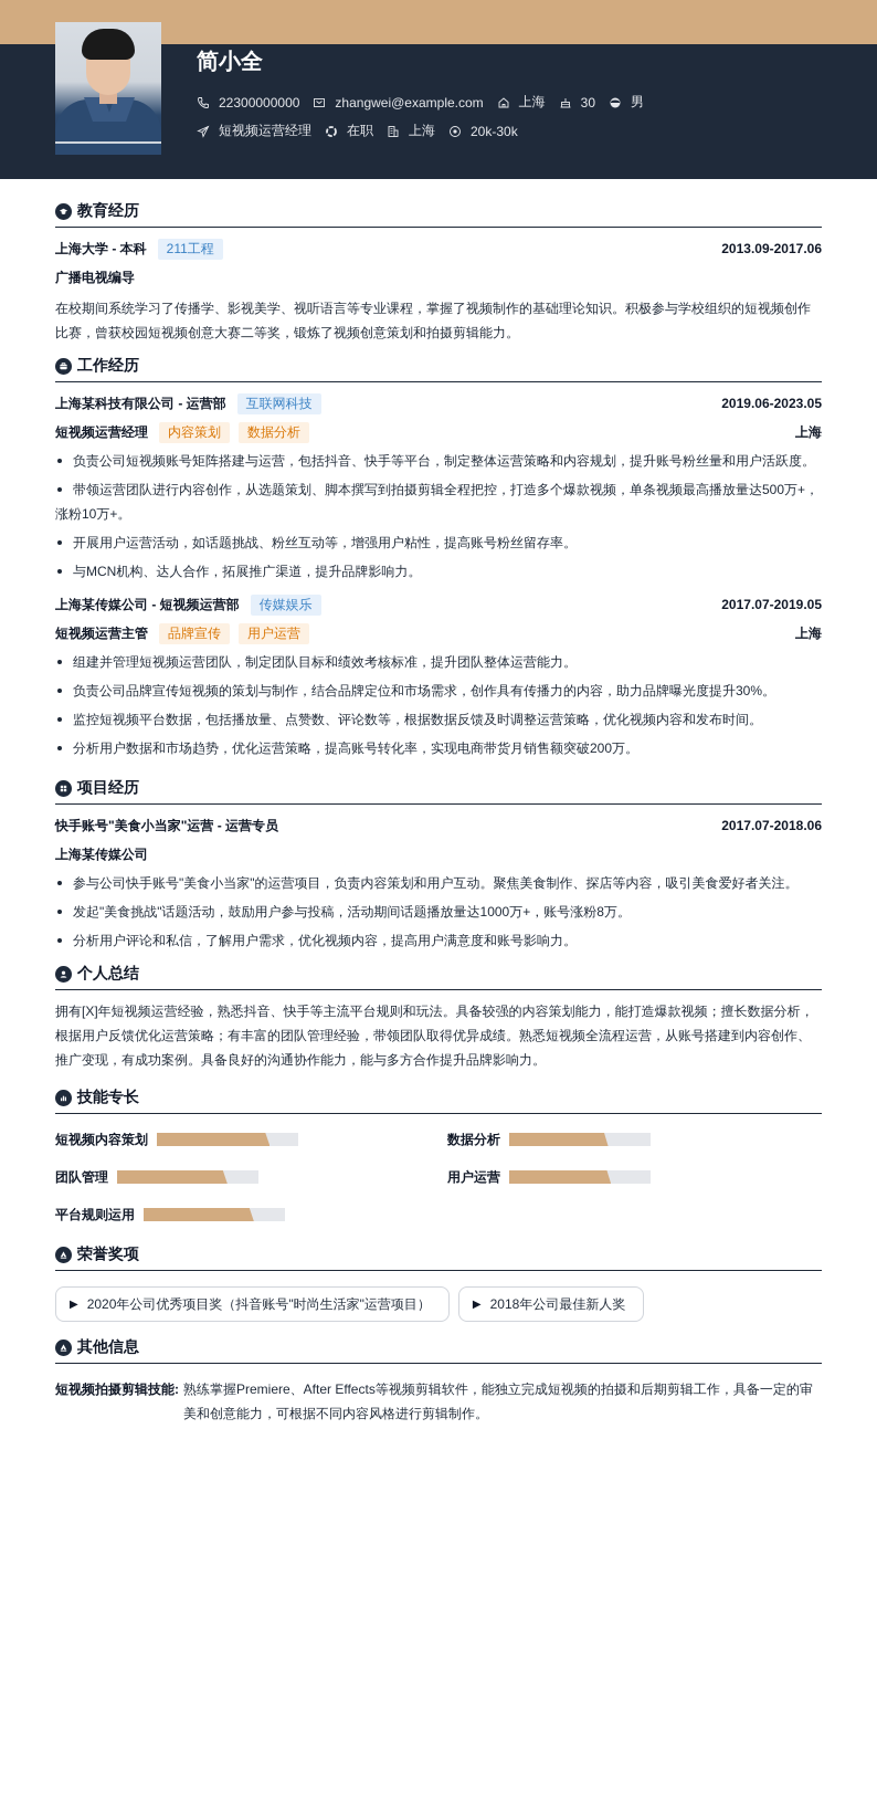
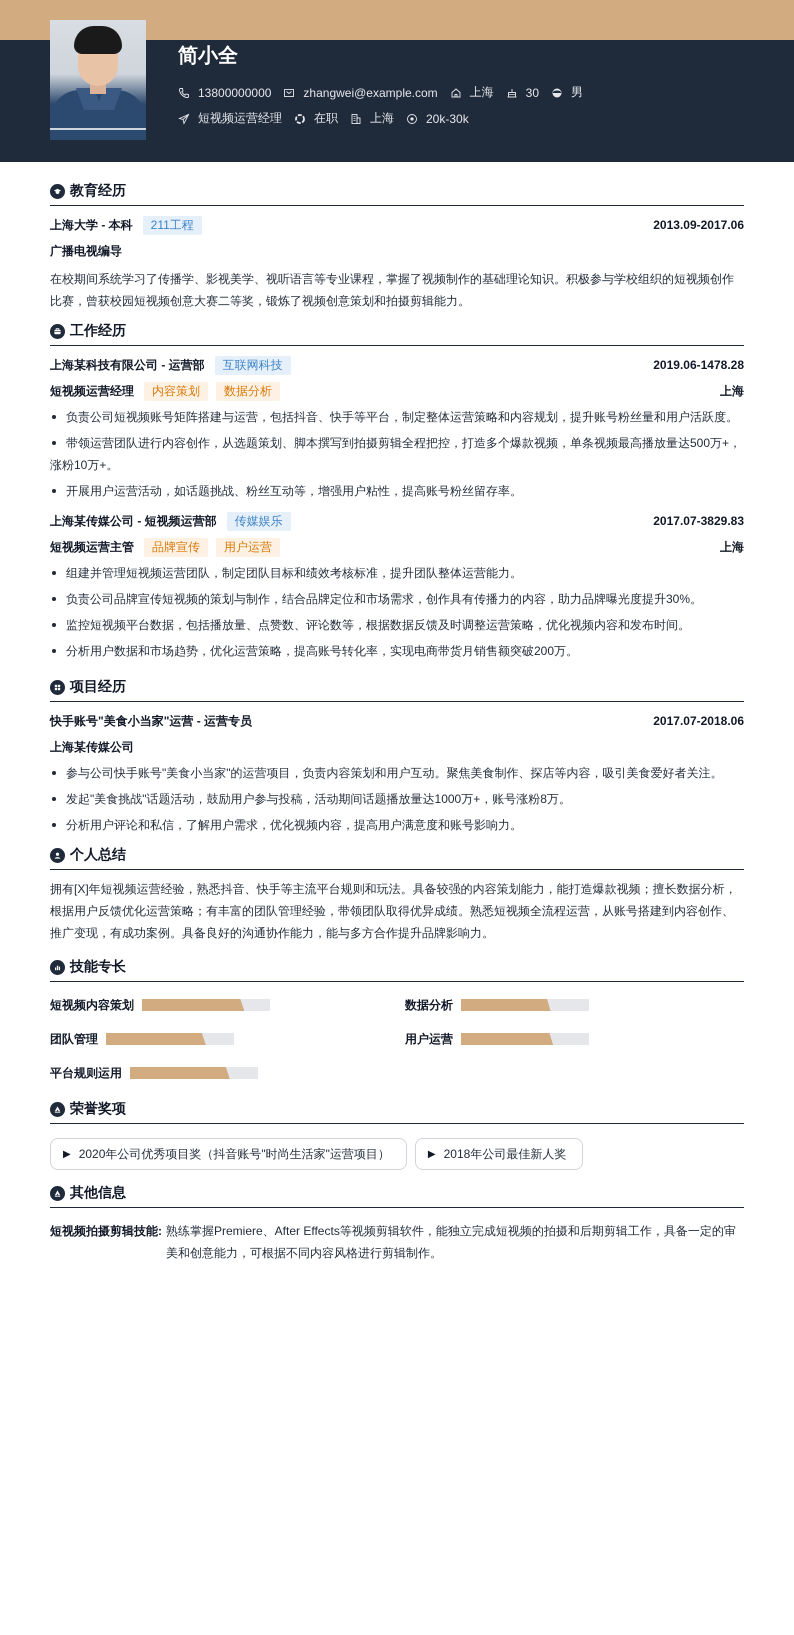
  简小全
- 22300000000
+ 13800000000
  zhangwei@example.com
  上海
  30
  男
  短视频运营经理
  在职
  上海
  20k-30k
  教育经历
  上海大学 - 本科
  211工程
  2013.09-2017.06
  广播电视编导
  在校期间系统学习了传播学、影视美学、视听语言等专业课程，掌握了视频制作的基础理论知识。积极参与学校组织的短视频创作比赛，曾获校园短视频创意大赛二等奖，锻炼了视频创意策划和拍摄剪辑能力。
  工作经历
  上海某科技有限公司 - 运营部
  互联网科技
- 2019.06-2023.05
+ 2019.06-1478.28
  短视频运营经理
  内容策划
  数据分析
  上海
  负责公司短视频账号矩阵搭建与运营，包括抖音、快手等平台，制定整体运营策略和内容规划，提升账号粉丝量和用户活跃度。
  带领运营团队进行内容创作，从选题策划、脚本撰写到拍摄剪辑全程把控，打造多个爆款视频，单条视频最高播放量达500万+，涨粉10万+。
  开展用户运营活动，如话题挑战、粉丝互动等，增强用户粘性，提高账号粉丝留存率。
- 与MCN机构、达人合作，拓展推广渠道，提升品牌影响力。
  上海某传媒公司 - 短视频运营部
  传媒娱乐
- 2017.07-2019.05
+ 2017.07-3829.83
  短视频运营主管
  品牌宣传
  用户运营
  上海
  组建并管理短视频运营团队，制定团队目标和绩效考核标准，提升团队整体运营能力。
  负责公司品牌宣传短视频的策划与制作，结合品牌定位和市场需求，创作具有传播力的内容，助力品牌曝光度提升30%。
  监控短视频平台数据，包括播放量、点赞数、评论数等，根据数据反馈及时调整运营策略，优化视频内容和发布时间。
  分析用户数据和市场趋势，优化运营策略，提高账号转化率，实现电商带货月销售额突破200万。
  项目经历
  快手账号"美食小当家"运营 - 运营专员
  2017.07-2018.06
  上海某传媒公司
  参与公司快手账号"美食小当家"的运营项目，负责内容策划和用户互动。聚焦美食制作、探店等内容，吸引美食爱好者关注。
  发起"美食挑战"话题活动，鼓励用户参与投稿，活动期间话题播放量达1000万+，账号涨粉8万。
  分析用户评论和私信，了解用户需求，优化视频内容，提高用户满意度和账号影响力。
  个人总结
  拥有[X]年短视频运营经验，熟悉抖音、快手等主流平台规则和玩法。具备较强的内容策划能力，能打造爆款视频；擅长数据分析，根据用户反馈优化运营策略；有丰富的团队管理经验，带领团队取得优异成绩。熟悉短视频全流程运营，从账号搭建到内容创作、推广变现，有成功案例。具备良好的沟通协作能力，能与多方合作提升品牌影响力。
  技能专长
  短视频内容策划
  数据分析
  团队管理
  用户运营
  平台规则运用
  荣誉奖项
  ▶
  2020年公司优秀项目奖（抖音账号"时尚生活家"运营项目）
  ▶
  2018年公司最佳新人奖
  其他信息
  短视频拍摄剪辑技能:
  熟练掌握Premiere、After Effects等视频剪辑软件，能独立完成短视频的拍摄和后期剪辑工作，具备一定的审美和创意能力，可根据不同内容风格进行剪辑制作。
